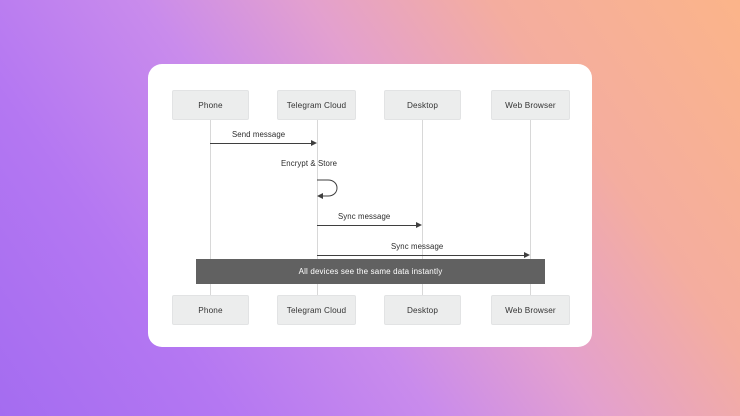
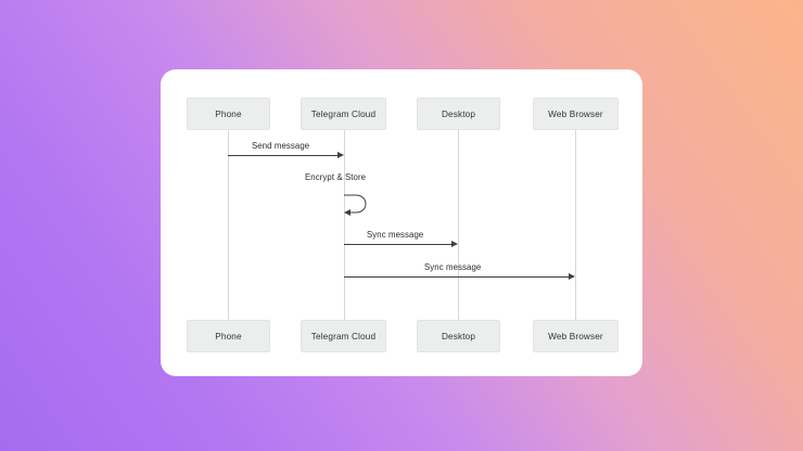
  Phone
  Telegram Cloud
  Desktop
  Web Browser
  Send message
  Encrypt & Store
  Sync message
  Sync message
- All devices see the same data instantly
  Phone
  Telegram Cloud
  Desktop
  Web Browser
